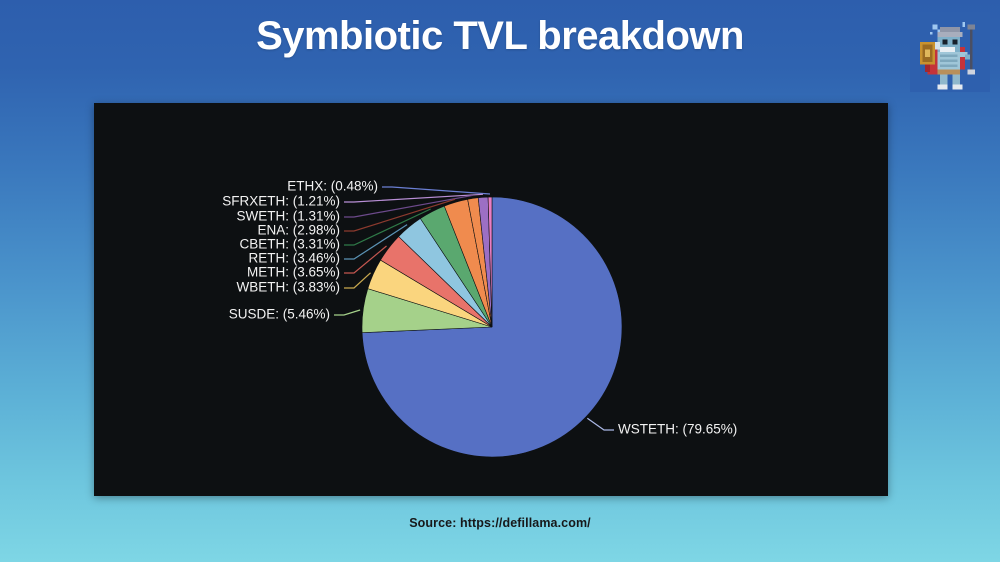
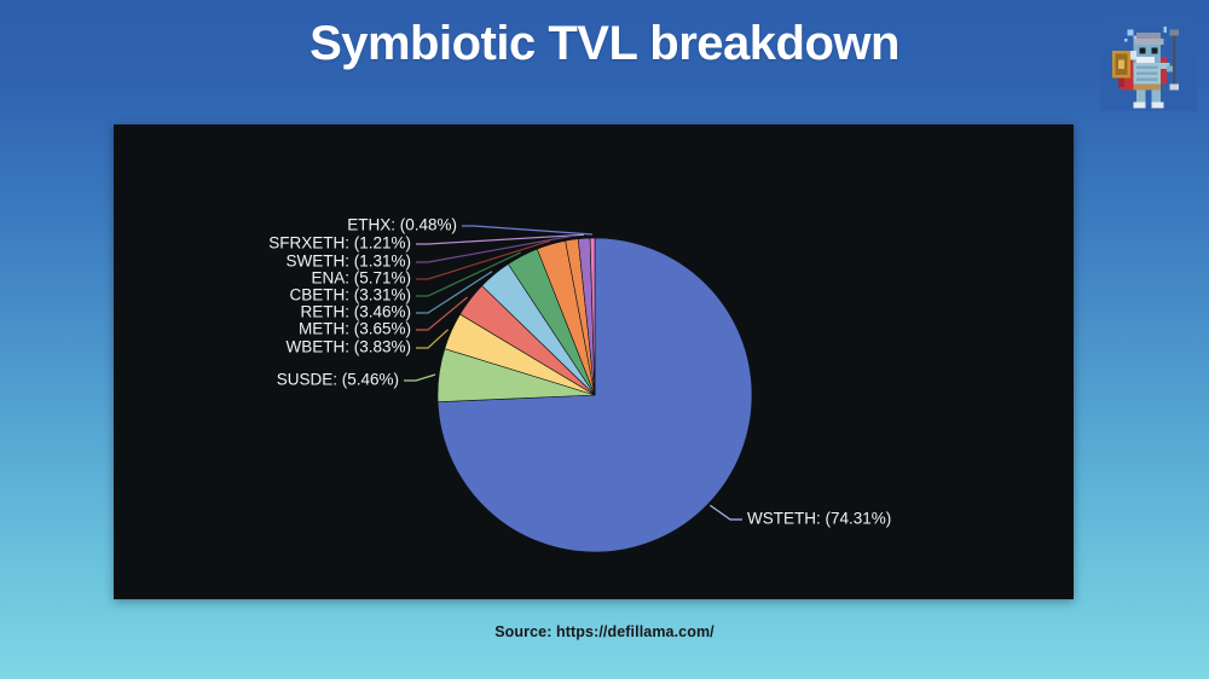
  Symbiotic TVL breakdown
  ETHX: (0.48%)
  SFRXETH: (1.21%)
  SWETH: (1.31%)
- ENA: (2.98%)
+ ENA: (5.71%)
  CBETH: (3.31%)
  RETH: (3.46%)
  METH: (3.65%)
  WBETH: (3.83%)
  SUSDE: (5.46%)
- WSTETH: (79.65%)
+ WSTETH: (74.31%)
  Source: https://defillama.com/
